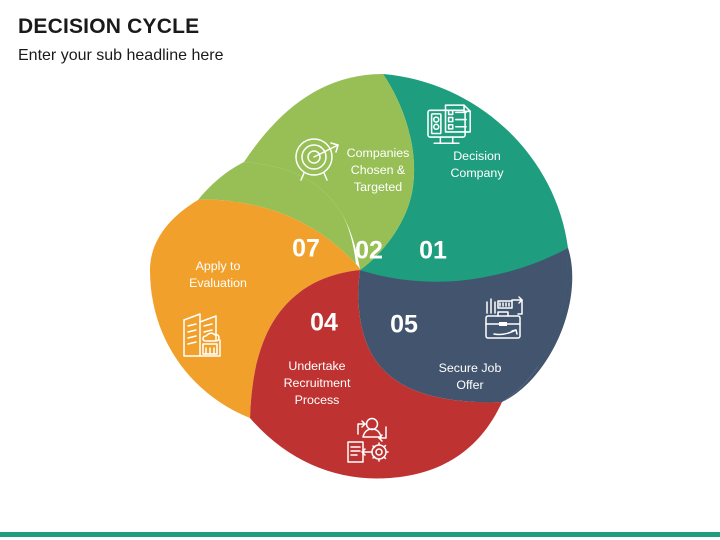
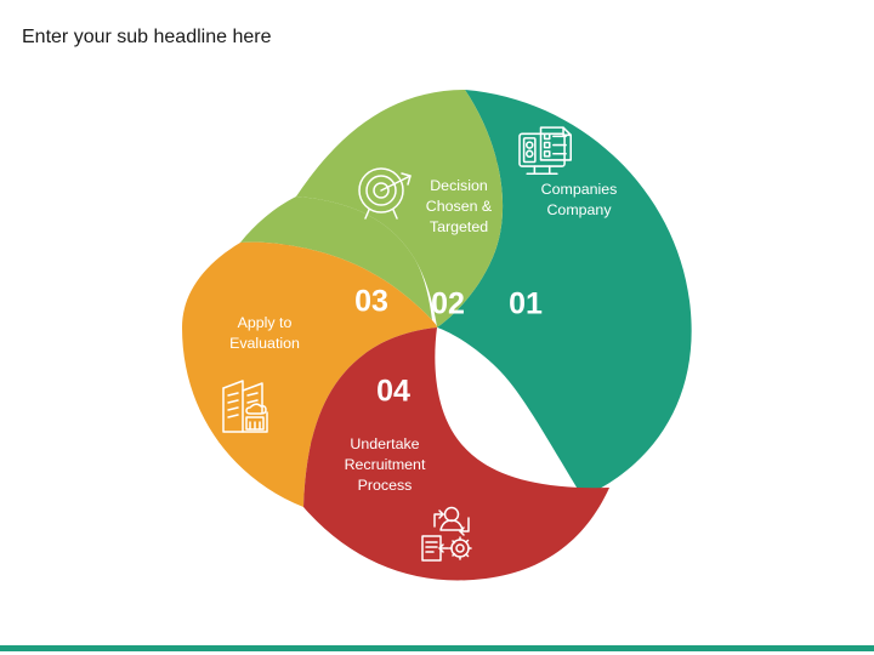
- DECISION CYCLE
  Enter your sub headline here
- Decision
+ Companies
  Company
  01
- Companies
+ Decision
  Chosen &
  Targeted
  02
  Apply to
  Evaluation
- 07
+ 03
  Undertake
  Recruitment
  Process
  04
- Secure Job
- Offer
- 05
